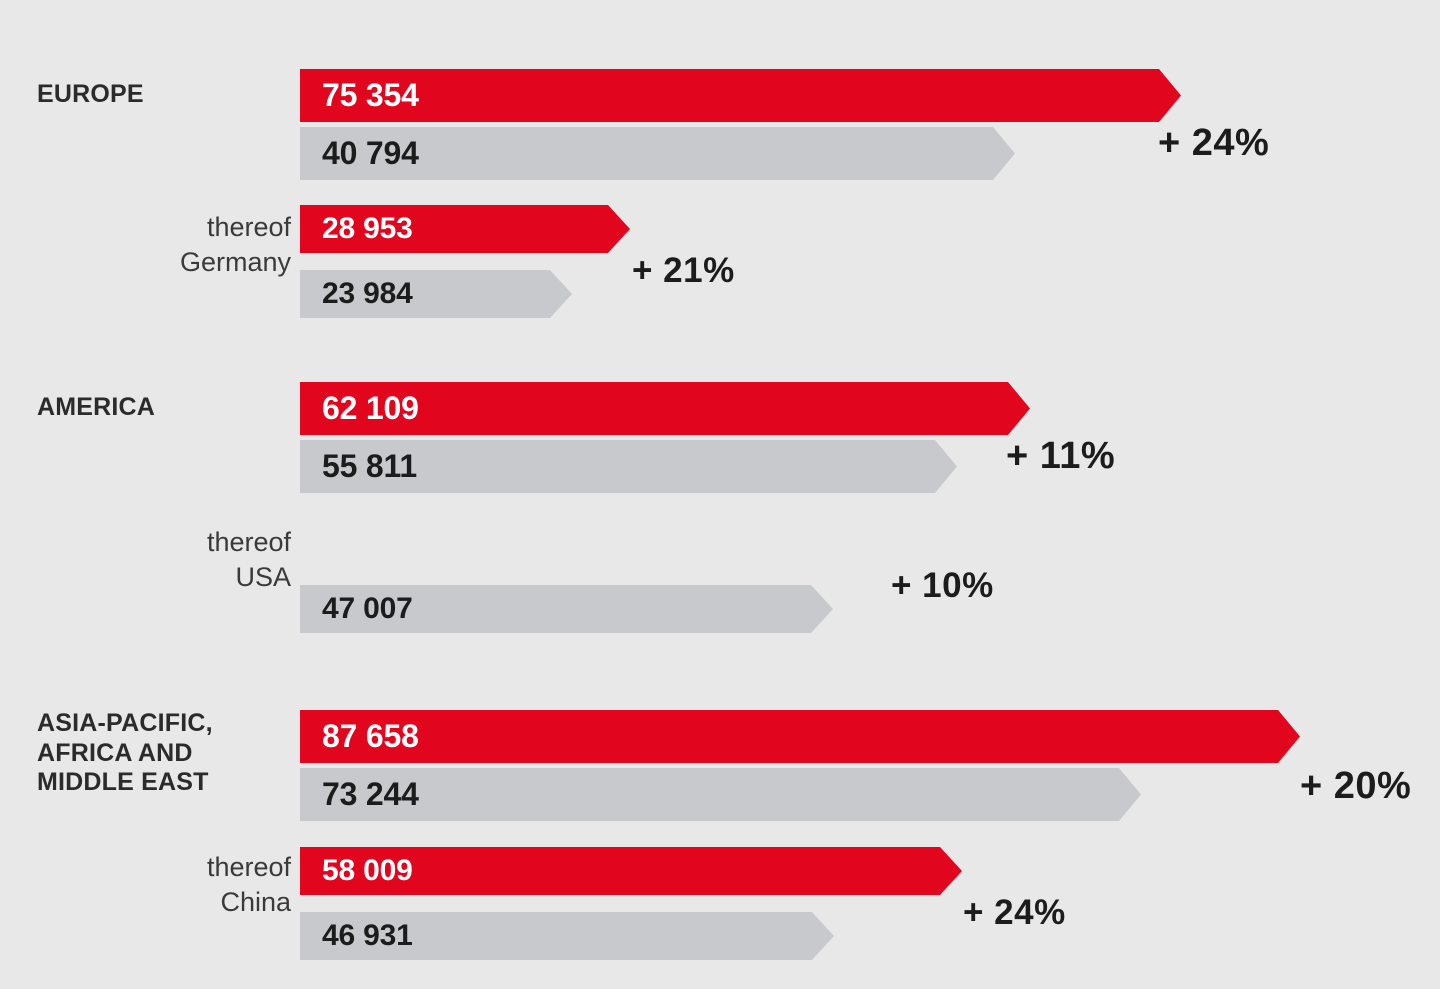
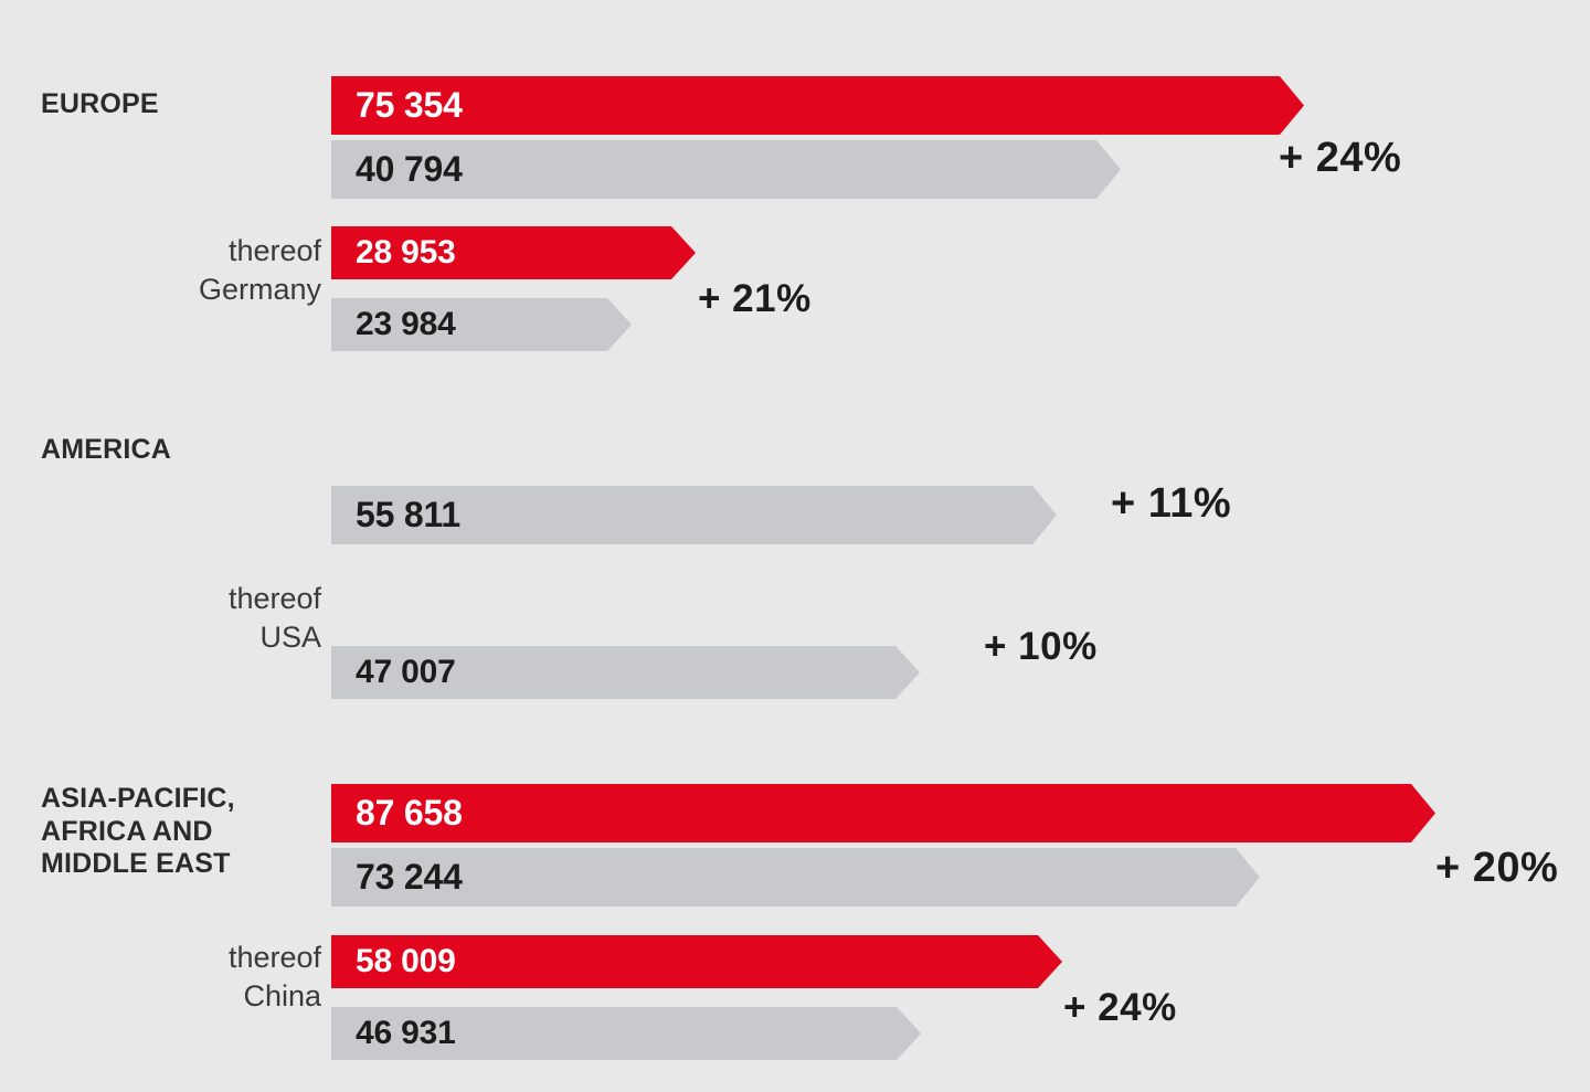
  EUROPE
  75 354
  40 794
  + 24%
  thereof
  Germany
  28 953
  23 984
  + 21%
  AMERICA
- 62 109
  55 811
  + 11%
  thereof
  USA
  47 007
  + 10%
  ASIA-PACIFIC,
  AFRICA AND
  MIDDLE EAST
  87 658
  73 244
  + 20%
  thereof
  China
  58 009
  46 931
  + 24%
